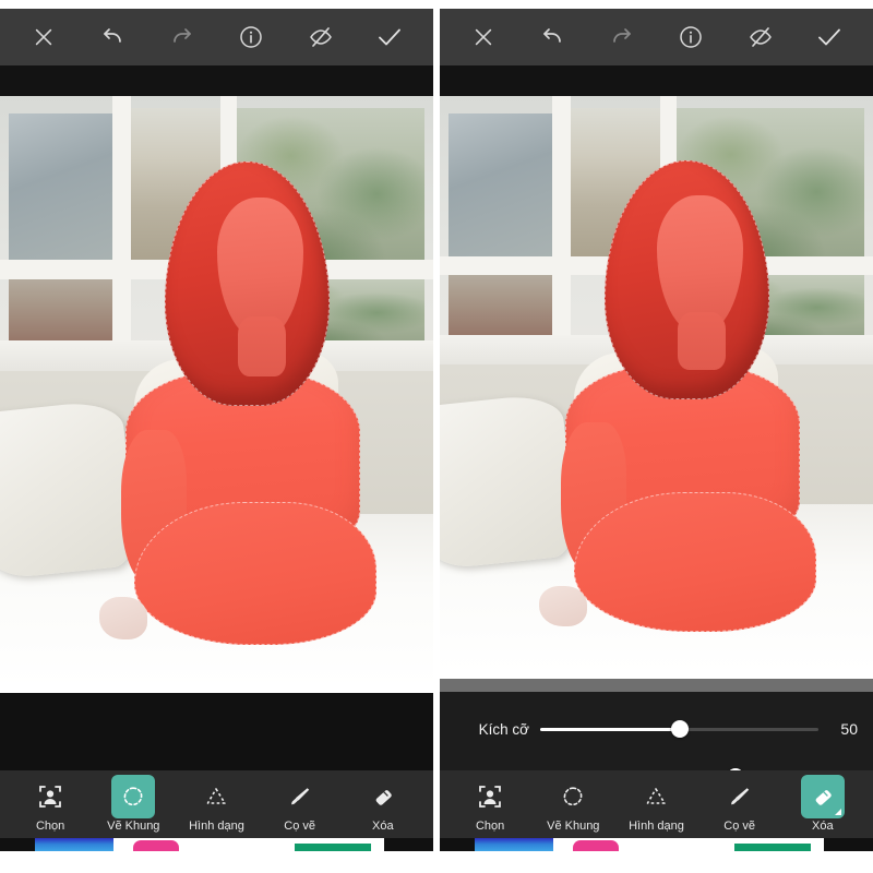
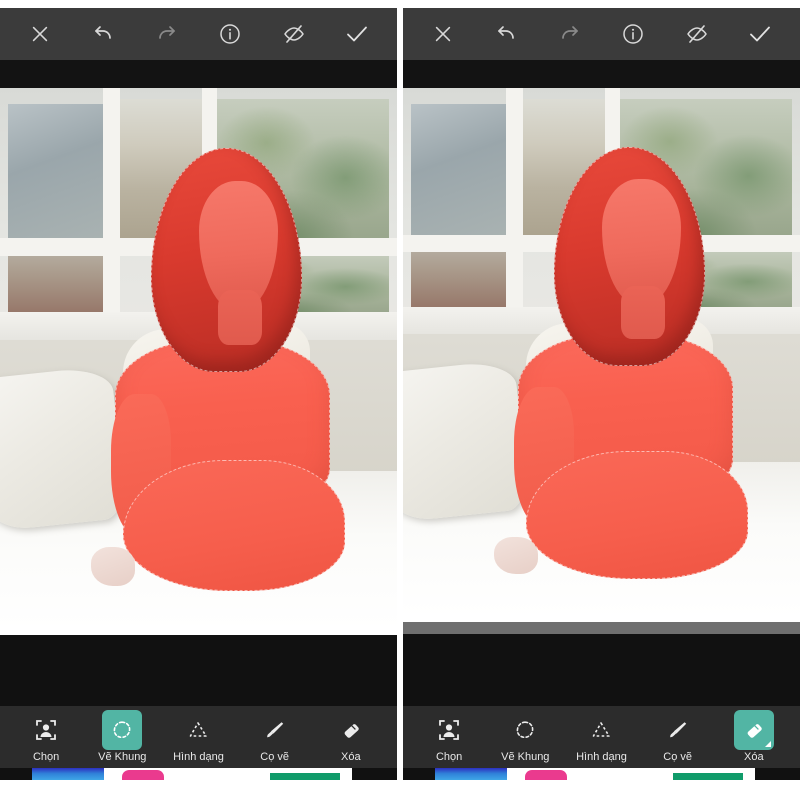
  Chọn
  Vẽ Khung
  Hình dạng
  Cọ vẽ
  Xóa
- Kích cỡ
- 50
  Chọn
  Vẽ Khung
  Hình dạng
  Cọ vẽ
  Xóa
